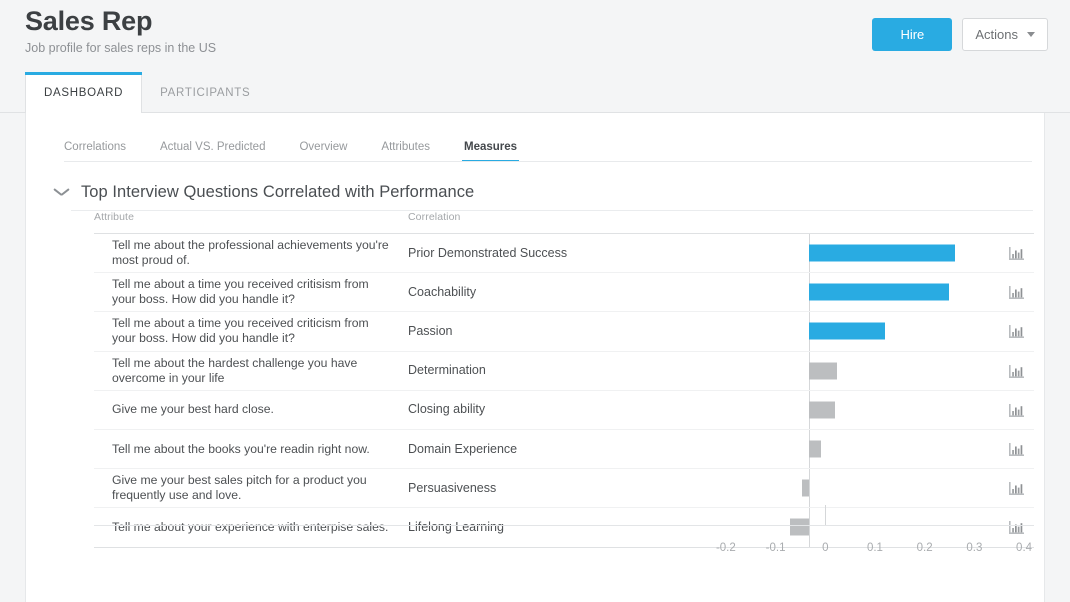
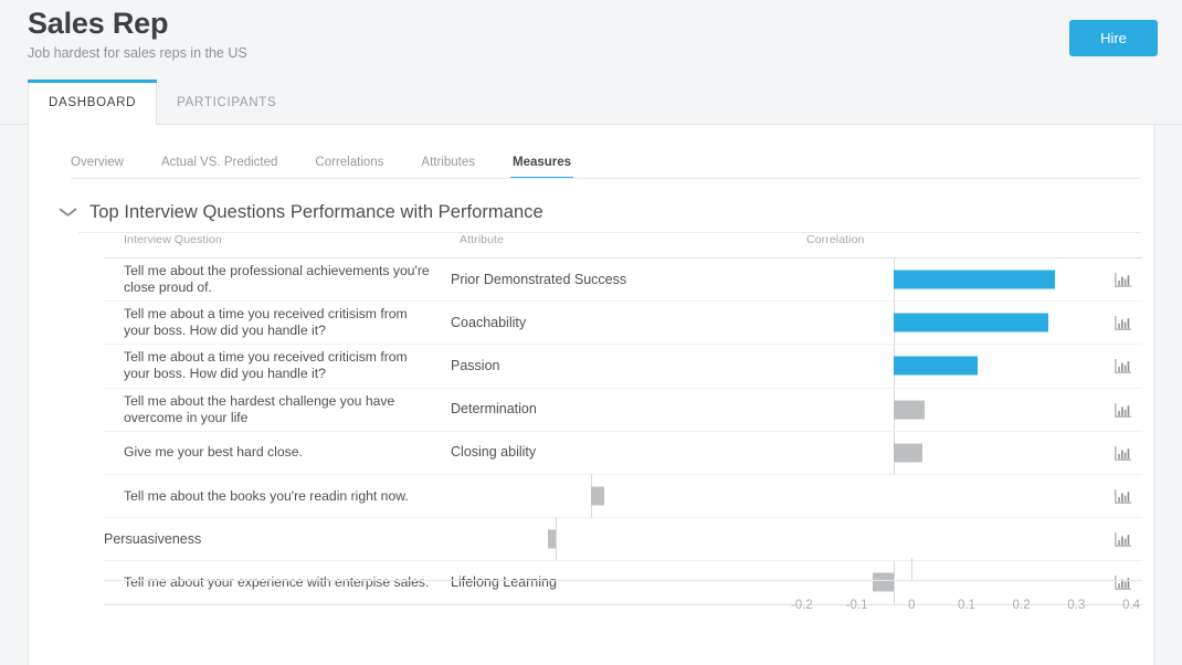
  Sales Rep
- Job profile for sales reps in the US
+ Job hardest for sales reps in the US
  Hire
- Actions
  DASHBOARD
  PARTICIPANTS
- Correlations
+ Overview
  Actual VS. Predicted
- Overview
+ Correlations
  Attributes
  Measures
- Top Interview Questions Correlated with Performance
+ Top Interview Questions Performance with Performance
+ Interview Question
  Attribute
  Correlation
- Tell me about the professional achievements you're most proud of.
+ Tell me about the professional achievements you're close proud of.
  Prior Demonstrated Success
  Tell me about a time you received critisism from your boss. How did you handle it?
  Coachability
  Tell me about a time you received criticism from your boss. How did you handle it?
  Passion
  Tell me about the hardest challenge you have overcome in your life
  Determination
  Give me your best hard close.
  Closing ability
  Tell me about the books you're readin right now.
- Domain Experience
- Give me your best sales pitch for a product you frequently use and love.
  Persuasiveness
  Tell me about your experience with enterpise sales.
  Lifelong Learning
  -0.2
  -0.1
  0
  0.1
  0.2
  0.3
  0.4
